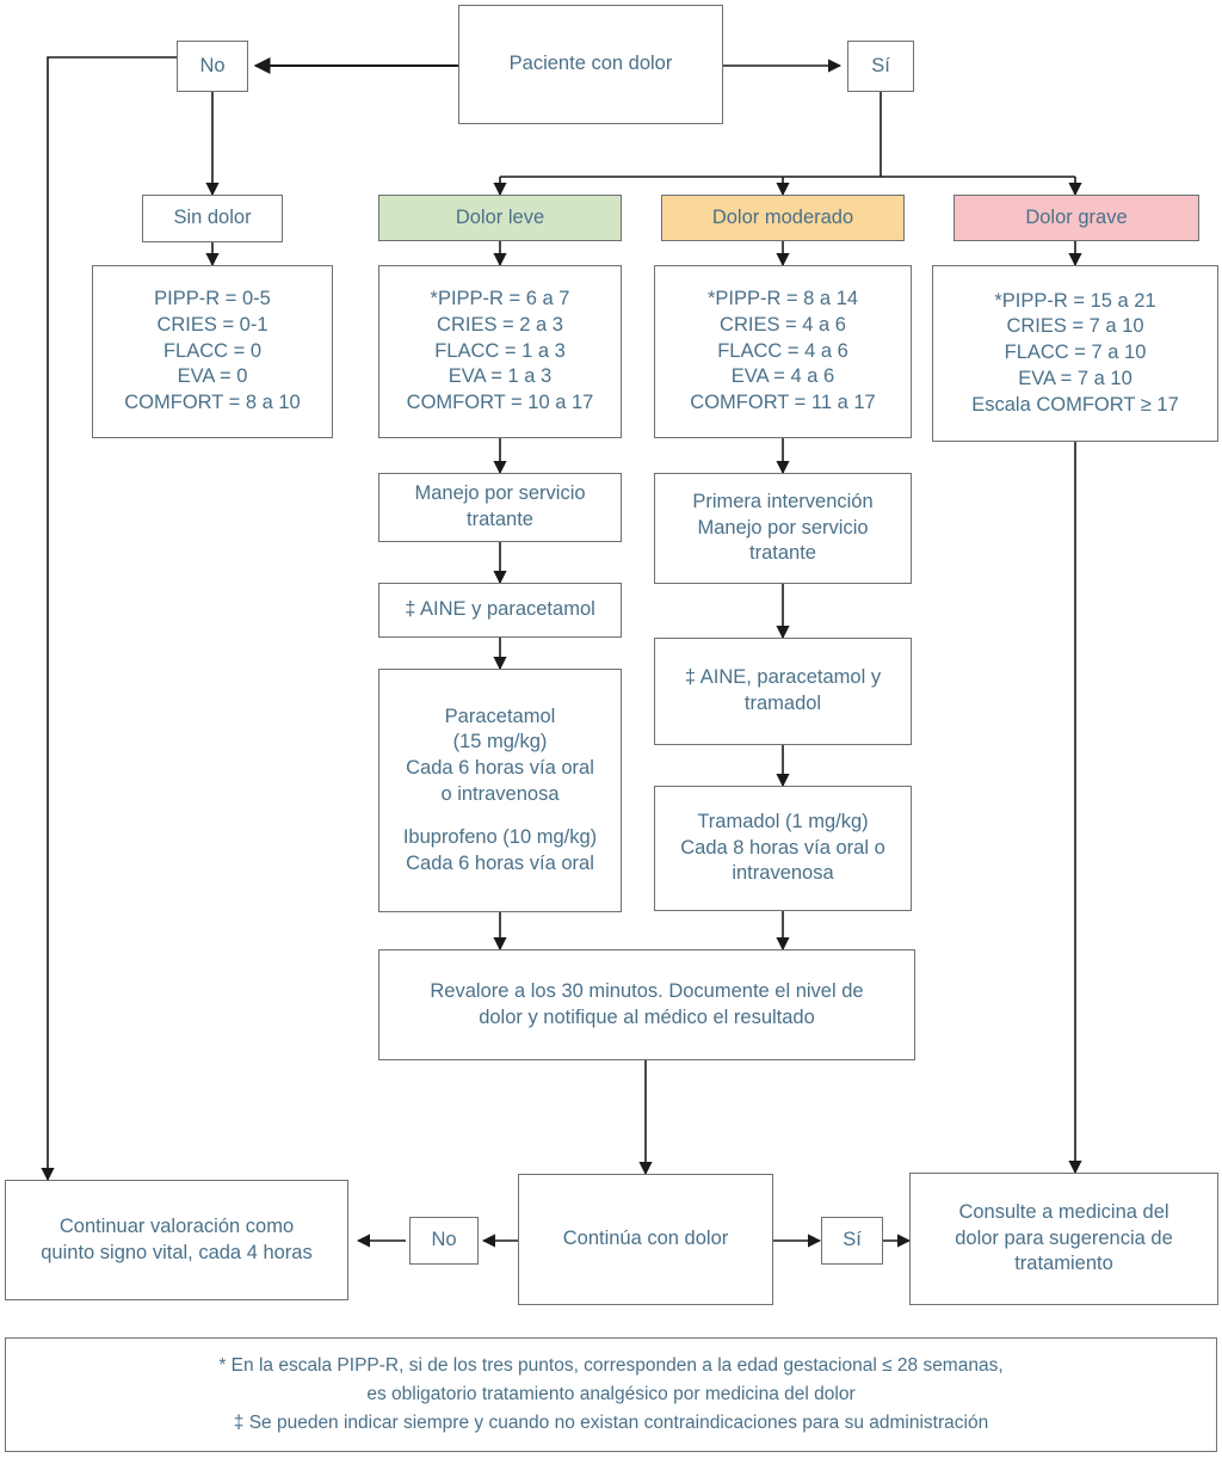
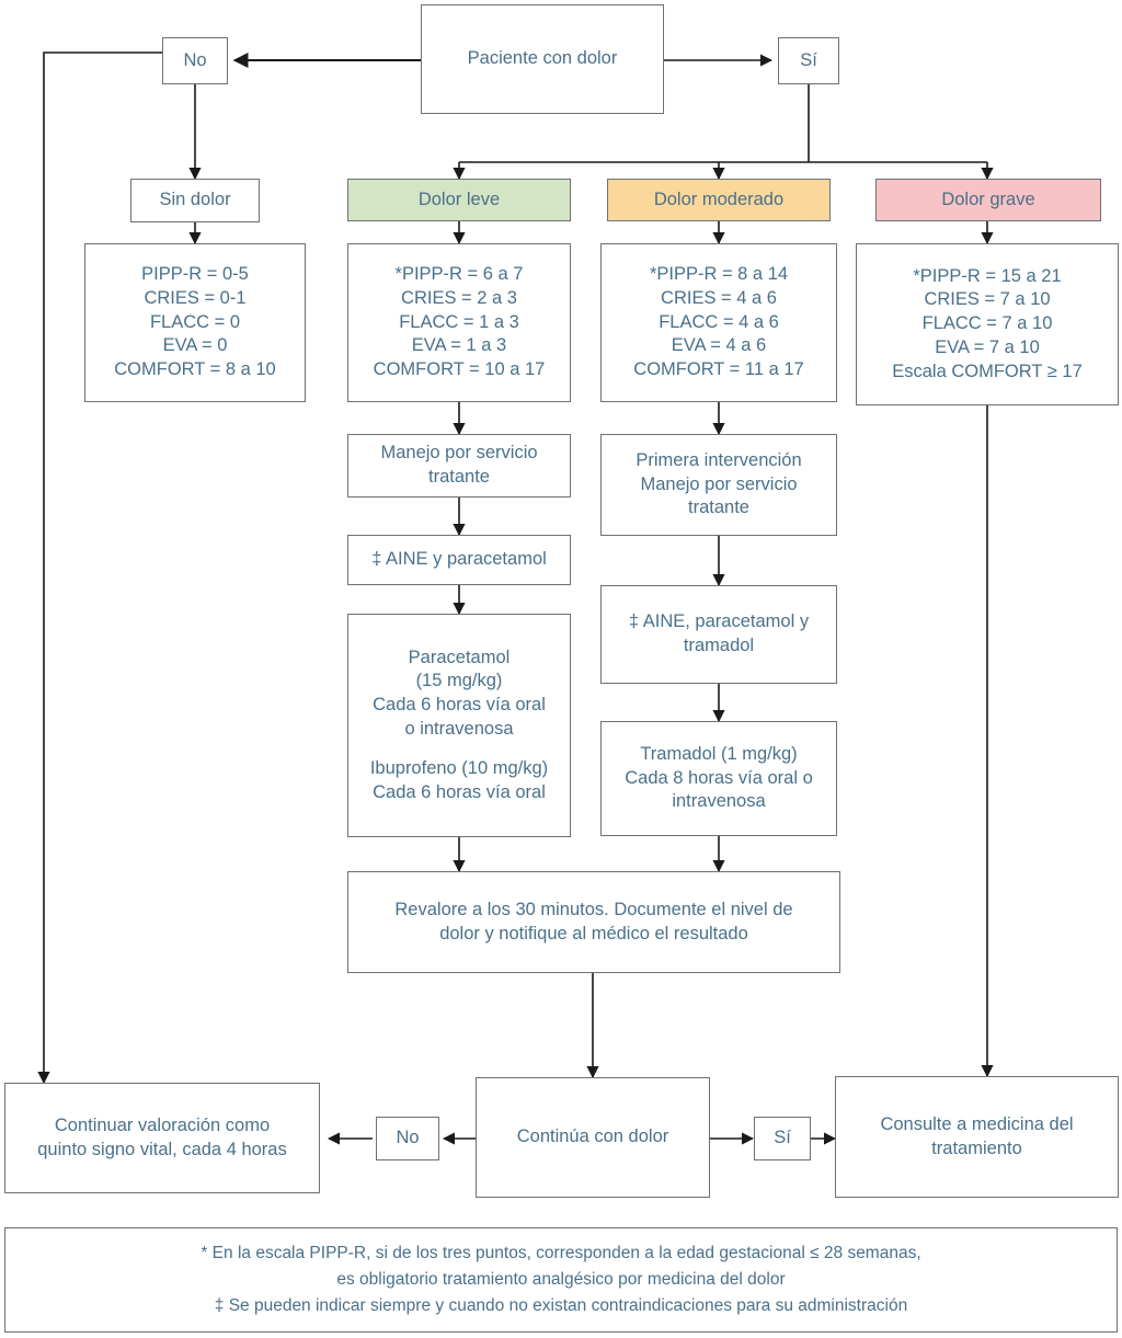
  Paciente con dolor
  No
  Sí
  Sin dolor
  Dolor leve
  Dolor moderado
  Dolor grave
  PIPP-R = 0-5
  CRIES = 0-1
  FLACC = 0
  EVA = 0
  COMFORT = 8 a 10
  *PIPP-R = 6 a 7
  CRIES = 2 a 3
  FLACC = 1 a 3
  EVA = 1 a 3
  COMFORT = 10 a 17
  *PIPP-R = 8 a 14
  CRIES = 4 a 6
  FLACC = 4 a 6
  EVA = 4 a 6
  COMFORT = 11 a 17
  *PIPP-R = 15 a 21
  CRIES = 7 a 10
  FLACC = 7 a 10
  EVA = 7 a 10
  Escala COMFORT ≥ 17
  Manejo por servicio
  tratante
  ‡ AINE y paracetamol
  Paracetamol
  (15 mg/kg)
  Cada 6 horas vía oral
  o intravenosa
  Ibuprofeno (10 mg/kg)
  Cada 6 horas vía oral
  Primera intervención
  Manejo por servicio
  tratante
  ‡ AINE, paracetamol y
  tramadol
  Tramadol (1 mg/kg)
  Cada 8 horas vía oral o
  intravenosa
  Revalore a los 30 minutos. Documente el nivel de
  dolor y notifique al médico el resultado
  Continuar valoración como
  quinto signo vital, cada 4 horas
  No
  Continúa con dolor
  Sí
  Consulte a medicina del
- dolor para sugerencia de
  tratamiento
  * En la escala PIPP-R, si de los tres puntos, corresponden a la edad gestacional ≤ 28 semanas,
  es obligatorio tratamiento analgésico por medicina del dolor
  ‡ Se pueden indicar siempre y cuando no existan contraindicaciones para su administración
